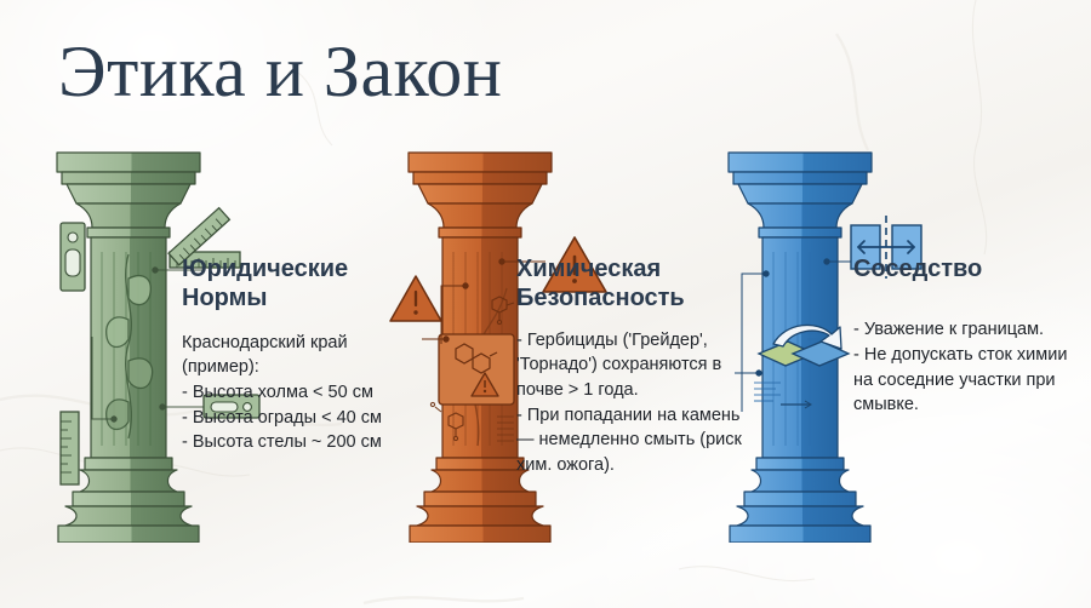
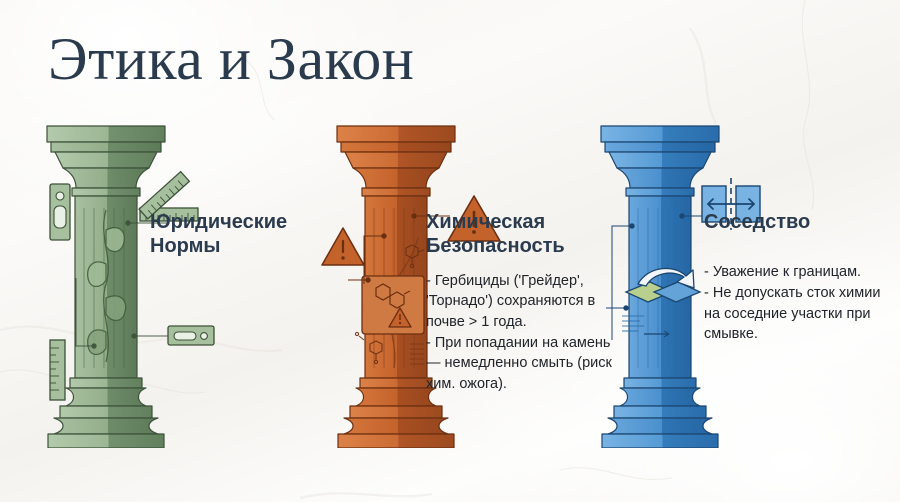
  Этика и Закон
  Юридические
  Нормы
- Краснодарский край (пример):
- - Высота холма < 50 см
- - Высота ограды < 40 см
- - Высота стелы ~ 200 см
  Химическая
  Безопасность
  - Гербициды ('Грейдер', 'Торнадо') сохраняются в почве > 1 года.
  - При попадании на камень — немедленно смыть (риск хим. ожога).
  Соседство
  - Уважение к границам.
  - Не допускать сток химии на соседние участки при смывке.
